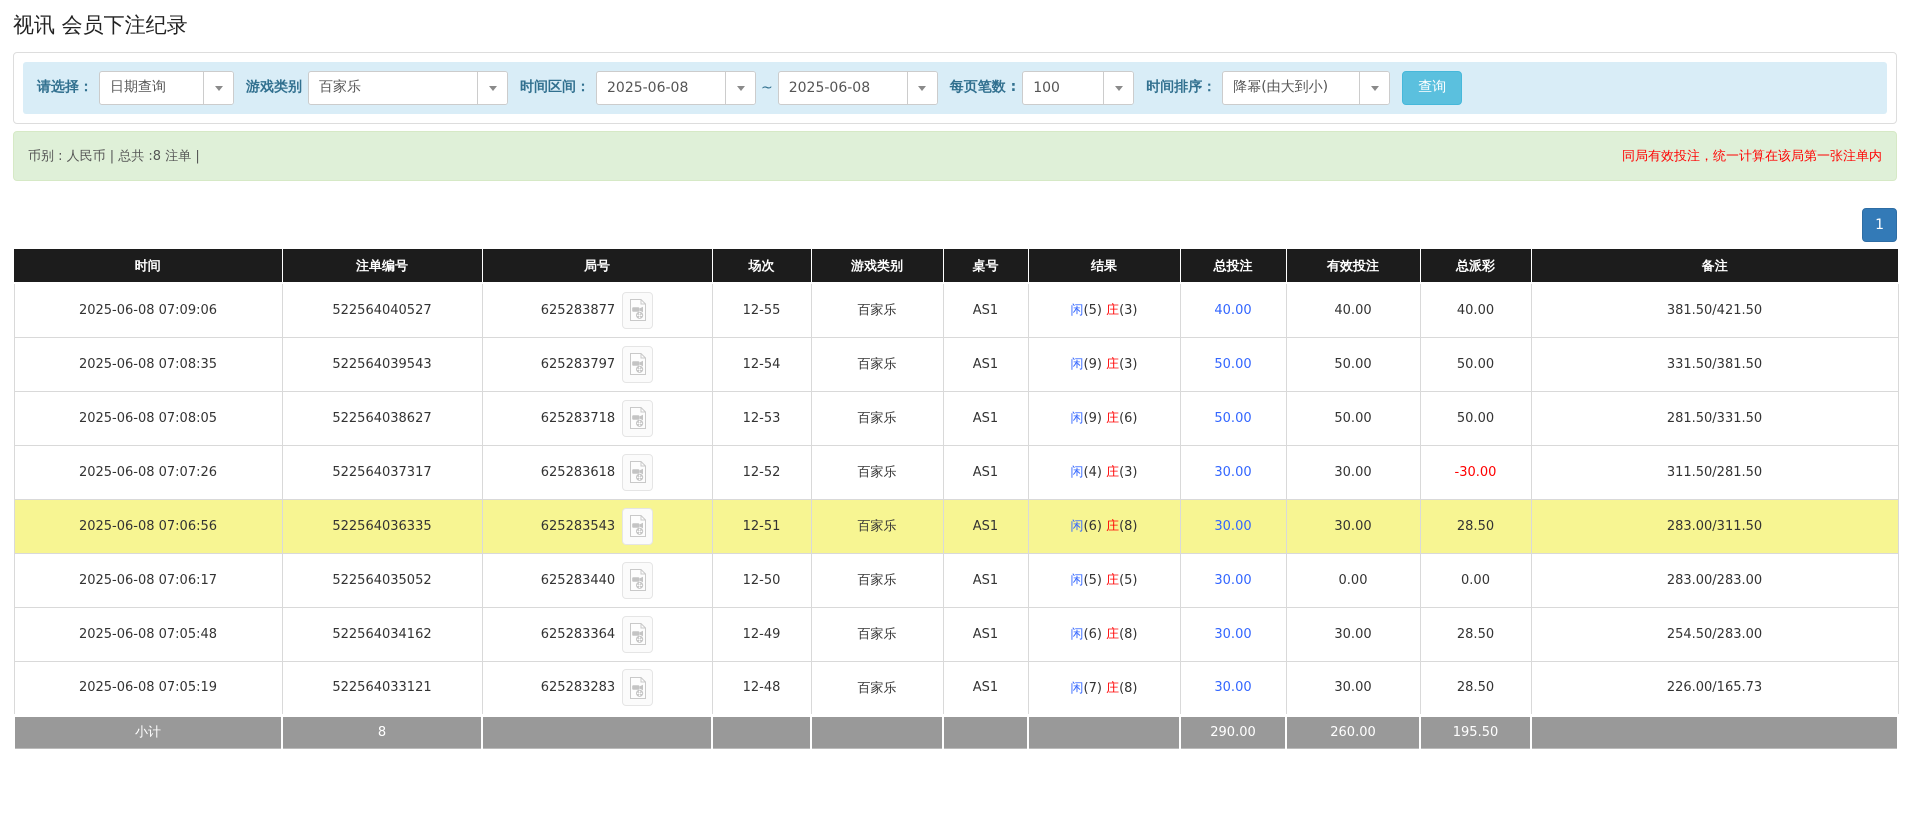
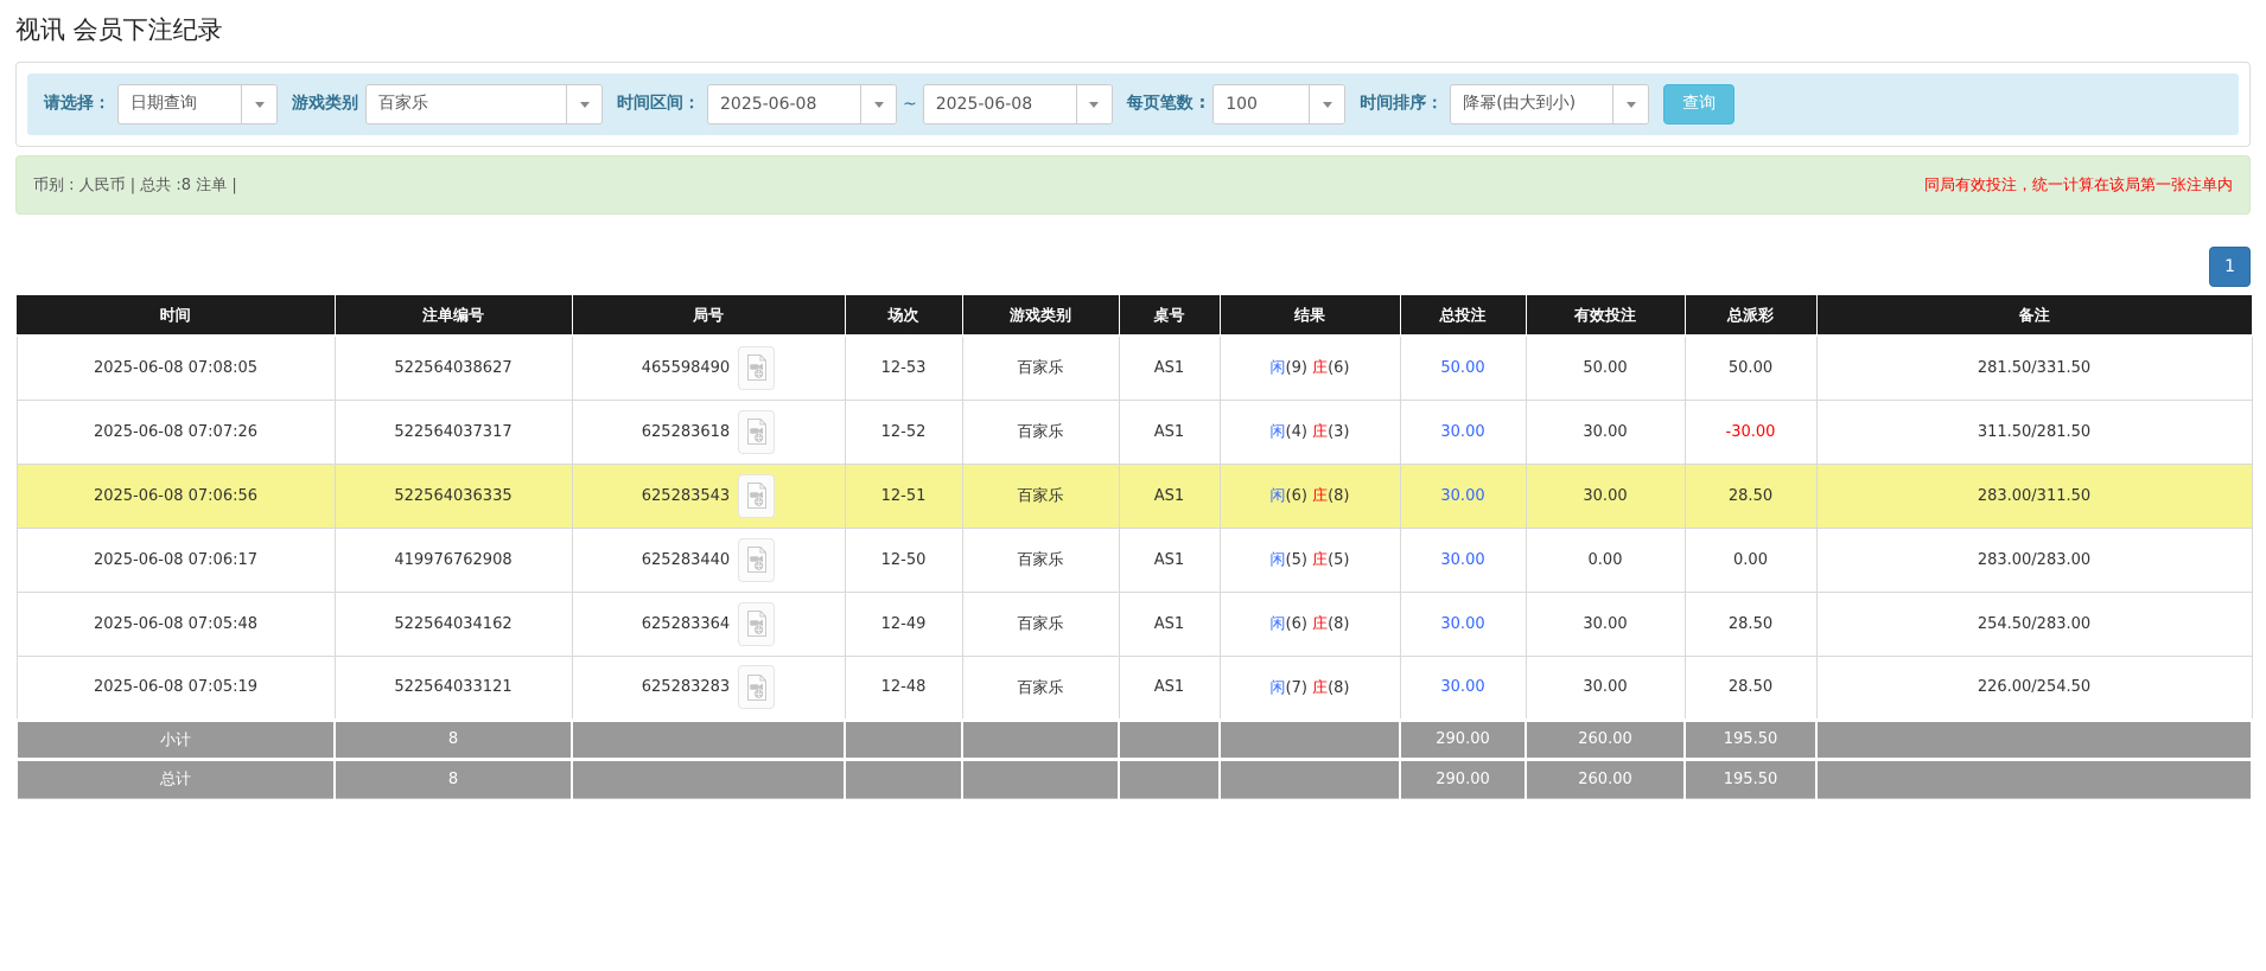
  视讯 会员下注纪录
  请选择：
  日期查询
  游戏类别
  百家乐
  时间区间：
  2025-06-08
  ~
  2025-06-08
  每页笔数 :
  100
  时间排序：
  降幂(由大到小)
  查询
  币别 : 人民币 | 总共 :8 注单 |
  同局有效投注，统一计算在该局第一张注单内
  1
  时间	注单编号	局号	场次	游戏类别	桌号	结果	总投注	有效投注	总派彩	备注
- 2025-06-08 07:09:06	522564040527	625283877	12-55	百家乐	AS1	闲(5) 庄(3)	40.00	40.00	40.00	381.50/421.50
- 2025-06-08 07:08:35	522564039543	625283797	12-54	百家乐	AS1	闲(9) 庄(3)	50.00	50.00	50.00	331.50/381.50
- 2025-06-08 07:08:05	522564038627	625283718	12-53	百家乐	AS1	闲(9) 庄(6)	50.00	50.00	50.00	281.50/331.50
+ 2025-06-08 07:08:05	522564038627	465598490	12-53	百家乐	AS1	闲(9) 庄(6)	50.00	50.00	50.00	281.50/331.50
  2025-06-08 07:07:26	522564037317	625283618	12-52	百家乐	AS1	闲(4) 庄(3)	30.00	30.00	-30.00	311.50/281.50
  2025-06-08 07:06:56	522564036335	625283543	12-51	百家乐	AS1	闲(6) 庄(8)	30.00	30.00	28.50	283.00/311.50
- 2025-06-08 07:06:17	522564035052	625283440	12-50	百家乐	AS1	闲(5) 庄(5)	30.00	0.00	0.00	283.00/283.00
+ 2025-06-08 07:06:17	419976762908	625283440	12-50	百家乐	AS1	闲(5) 庄(5)	30.00	0.00	0.00	283.00/283.00
  2025-06-08 07:05:48	522564034162	625283364	12-49	百家乐	AS1	闲(6) 庄(8)	30.00	30.00	28.50	254.50/283.00
- 2025-06-08 07:05:19	522564033121	625283283	12-48	百家乐	AS1	闲(7) 庄(8)	30.00	30.00	28.50	226.00/165.73
+ 2025-06-08 07:05:19	522564033121	625283283	12-48	百家乐	AS1	闲(7) 庄(8)	30.00	30.00	28.50	226.00/254.50
  小计	8						290.00	260.00	195.50
+ 总计	8						290.00	260.00	195.50
